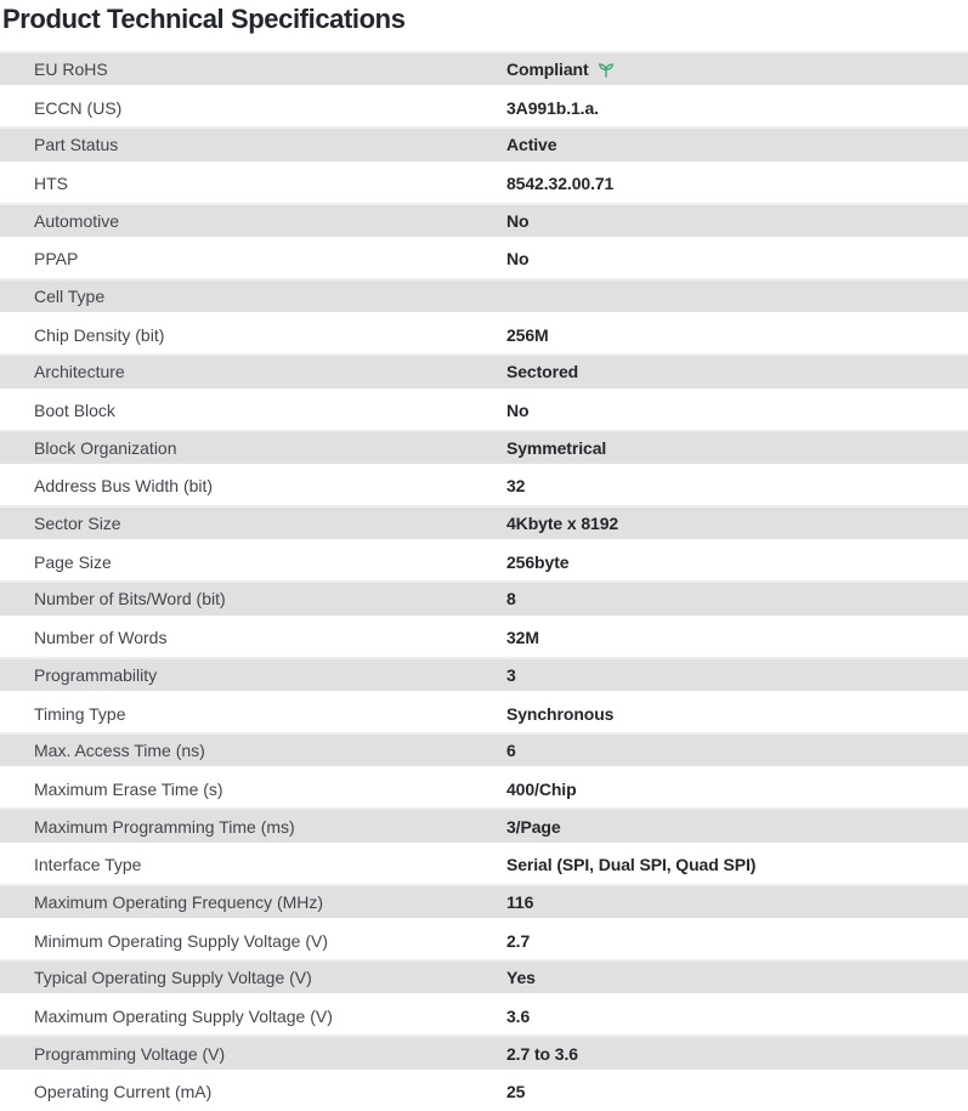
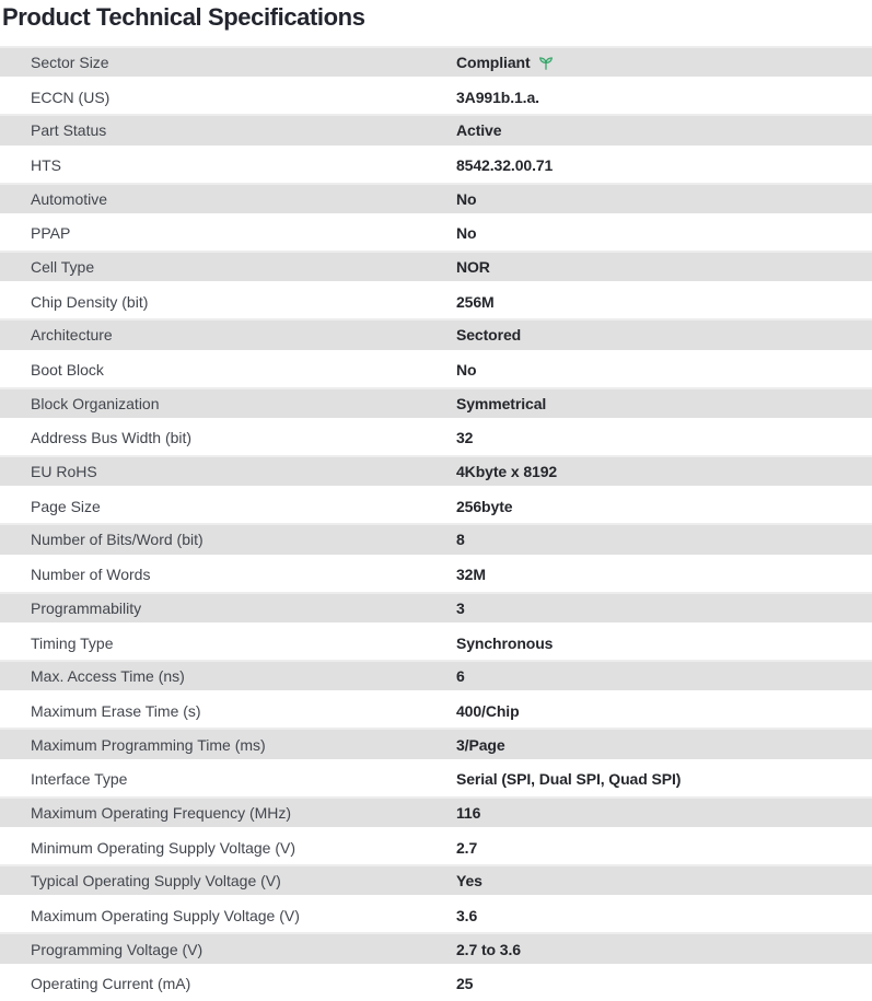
  Product Technical Specifications
- EU RoHS
+ Sector Size
  Compliant
  ECCN (US)
  3A991b.1.a.
  Part Status
  Active
  HTS
  8542.32.00.71
  Automotive
  No
  PPAP
  No
  Cell Type
+ NOR
  Chip Density (bit)
  256M
  Architecture
  Sectored
  Boot Block
  No
  Block Organization
  Symmetrical
  Address Bus Width (bit)
  32
- Sector Size
+ EU RoHS
  4Kbyte x 8192
  Page Size
  256byte
  Number of Bits/Word (bit)
  8
  Number of Words
  32M
  Programmability
  3
  Timing Type
  Synchronous
  Max. Access Time (ns)
  6
  Maximum Erase Time (s)
  400/Chip
  Maximum Programming Time (ms)
  3/Page
  Interface Type
  Serial (SPI, Dual SPI, Quad SPI)
  Maximum Operating Frequency (MHz)
  116
  Minimum Operating Supply Voltage (V)
  2.7
  Typical Operating Supply Voltage (V)
  Yes
  Maximum Operating Supply Voltage (V)
  3.6
  Programming Voltage (V)
  2.7 to 3.6
  Operating Current (mA)
  25
